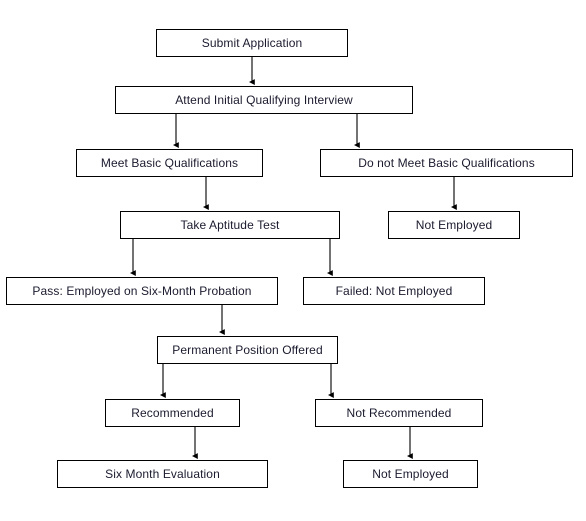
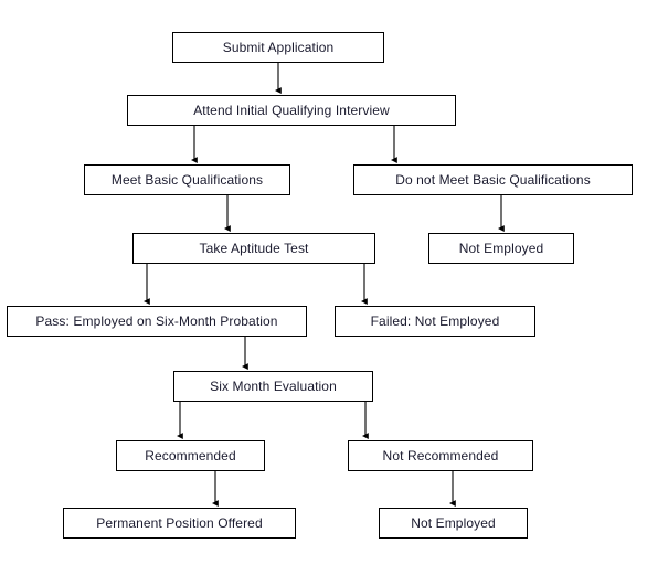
  Submit Application
  Attend Initial Qualifying Interview
  Meet Basic Qualifications
  Do not Meet Basic Qualifications
  Take Aptitude Test
  Not Employed
  Pass: Employed on Six-Month Probation
  Failed: Not Employed
- Permanent Position Offered
+ Six Month Evaluation
  Recommended
  Not Recommended
- Six Month Evaluation
+ Permanent Position Offered
  Not Employed
